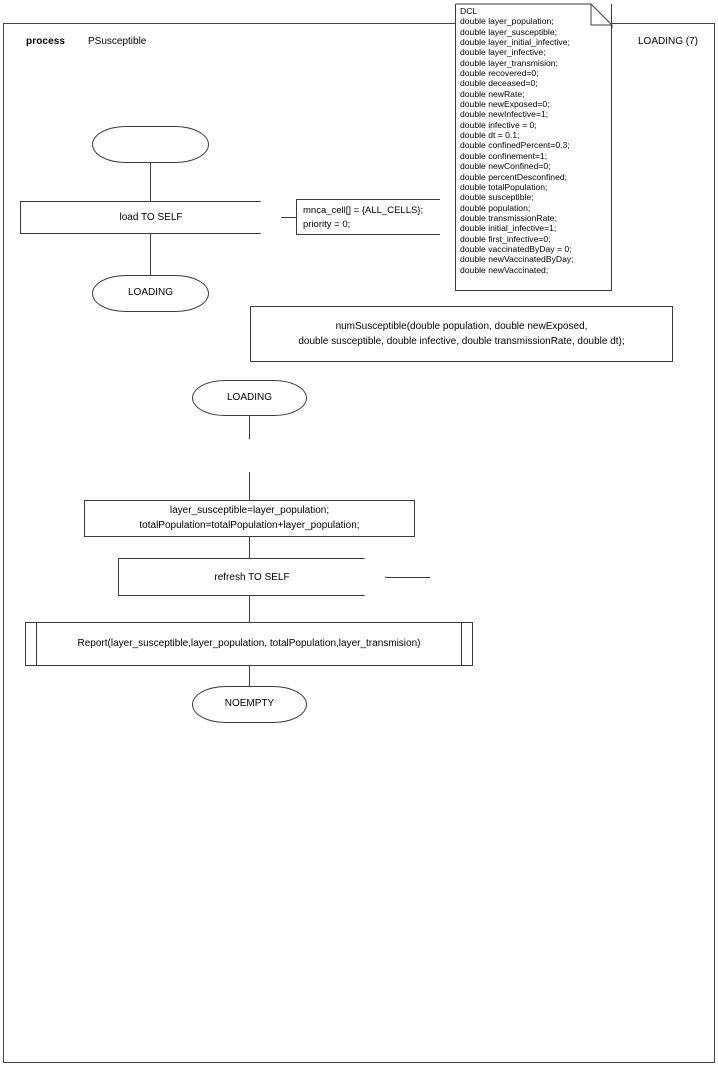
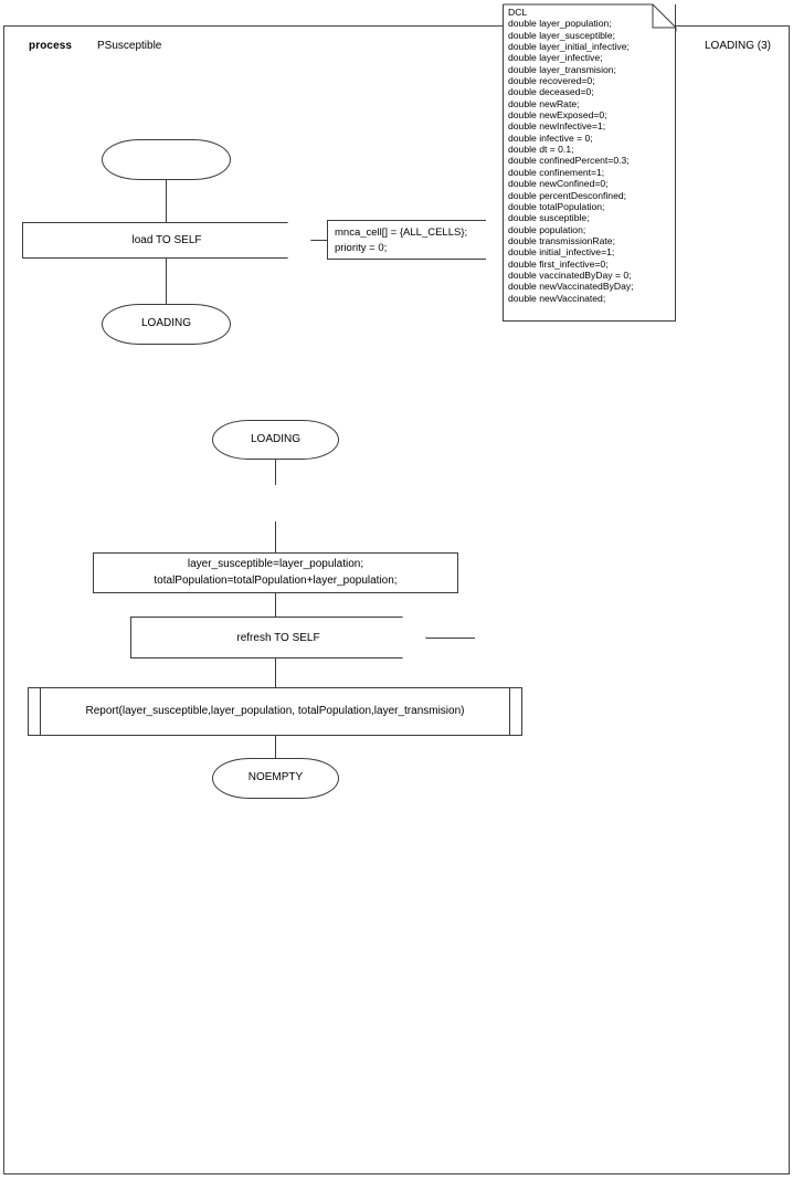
  process
  PSusceptible
- LOADING (7)
+ LOADING (3)
  DCL
  double layer_population;
  double layer_susceptible;
  double layer_initial_infective;
  double layer_infective;
  double layer_transmision;
  double recovered=0;
  double deceased=0;
  double newRate;
  double newExposed=0;
  double newInfective=1;
  double infective = 0;
  double dt = 0.1;
  double confinedPercent=0.3;
  double confinement=1;
  double newConfined=0;
  double percentDesconfined;
  double totalPopulation;
  double susceptible;
  double population;
  double transmissionRate;
  double initial_infective=1;
  double first_infective=0;
  double vaccinatedByDay = 0;
  double newVaccinatedByDay;
  double newVaccinated;
  load TO SELF
  mnca_cell[] = {ALL_CELLS};
  priority = 0;
  LOADING
- numSusceptible(double population, double newExposed,
- double susceptible, double infective, double transmissionRate, double dt);
  LOADING
  layer_susceptible=layer_population;
  totalPopulation=totalPopulation+layer_population;
  refresh TO SELF
  Report(layer_susceptible,layer_population, totalPopulation,layer_transmision)
  NOEMPTY
